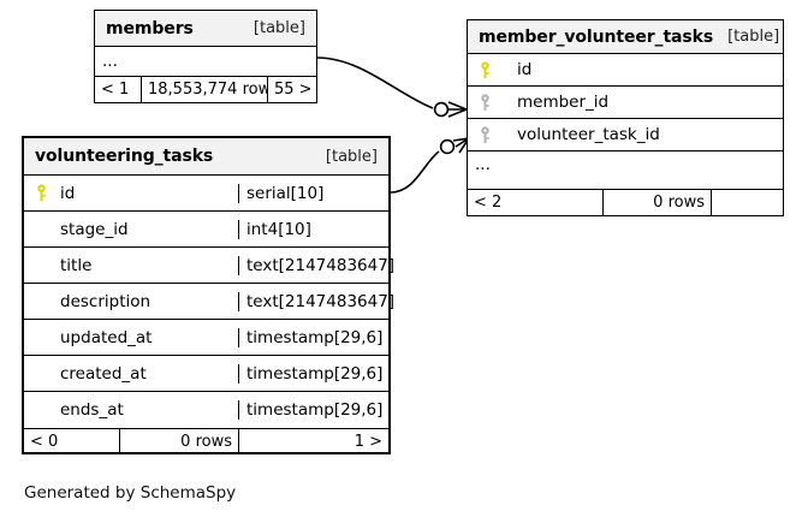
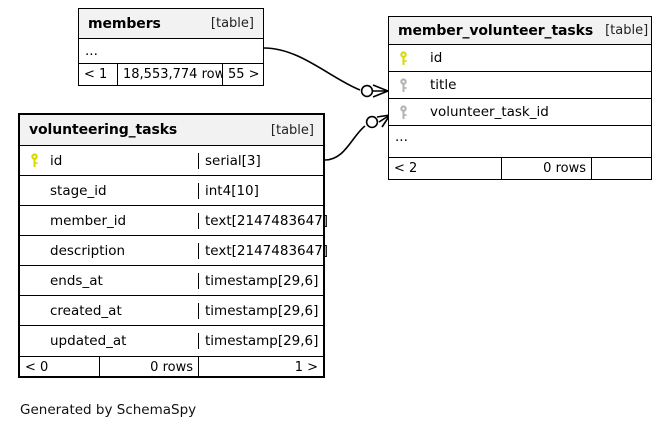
  members
  [table]
  ...
  < 1
  18,553,774 row
  55 >
  member_volunteer_tasks
  [table]
  id
- member_id
+ title
  volunteer_task_id
  ...
  < 2
  0 rows
  volunteering_tasks
  [table]
  id
- serial[10]
+ serial[3]
  stage_id
  int4[10]
- title
+ member_id
  text[2147483647]
  description
  text[2147483647]
- updated_at
+ ends_at
  timestamp[29,6]
  created_at
  timestamp[29,6]
- ends_at
+ updated_at
  timestamp[29,6]
  < 0
  0 rows
  1 >
  Generated by SchemaSpy
